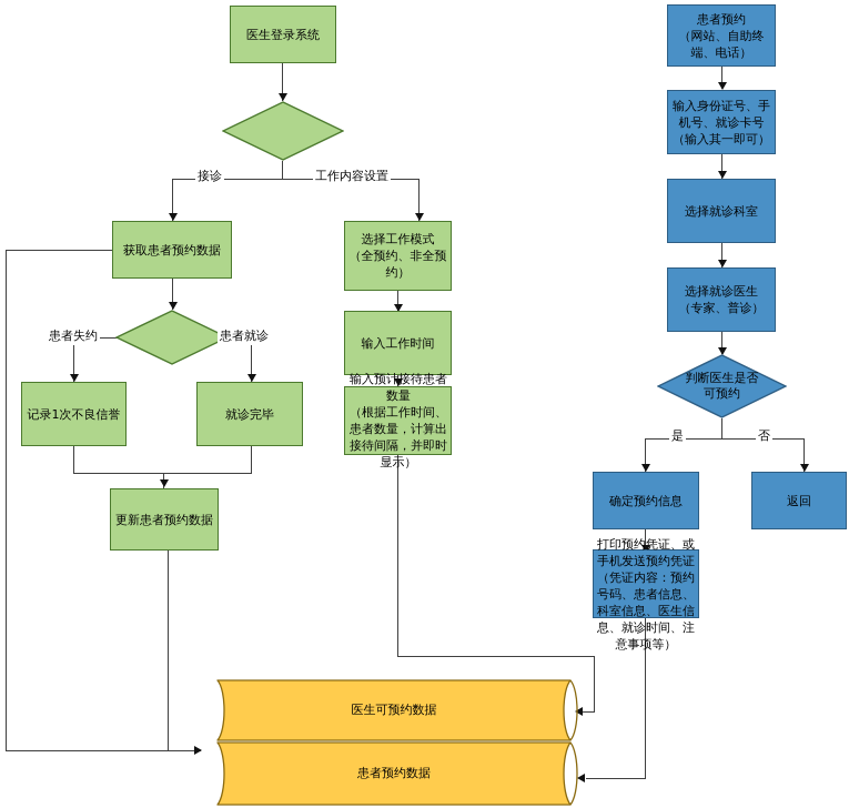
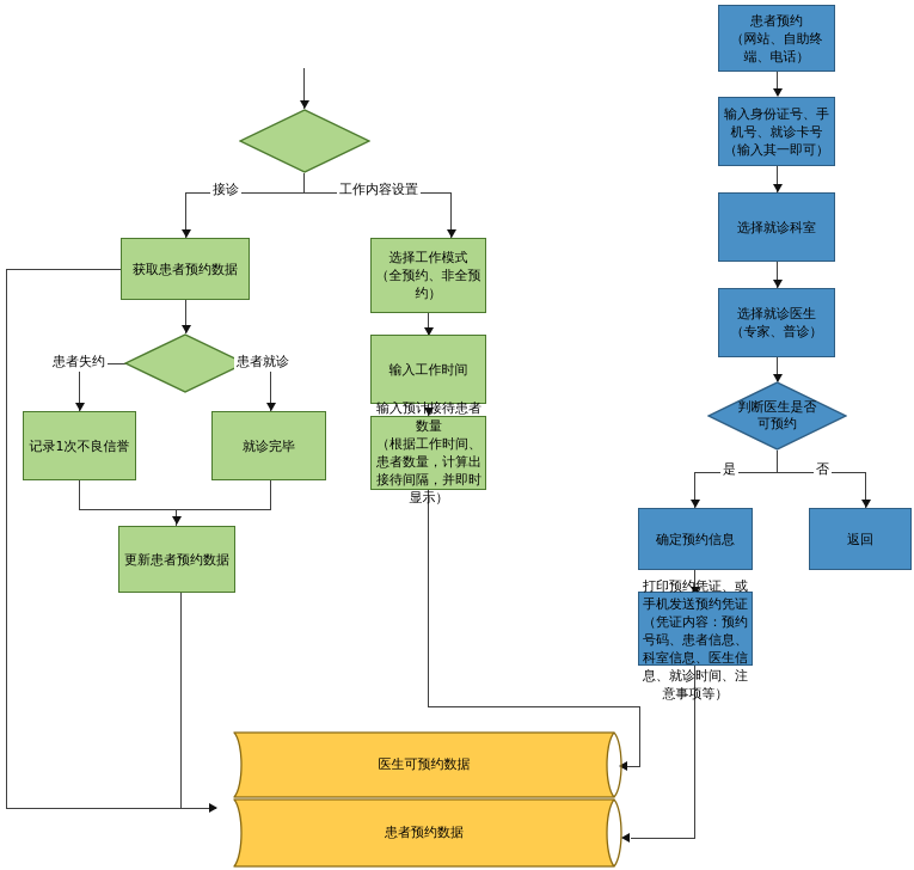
- 医生登录系统
  接诊
  工作内容设置
  获取患者预约数据
  患者失约
  患者就诊
  记录1次不良信誉
  就诊完毕
  更新患者预约数据
  选择工作模式
  （全预约、非全预
  约）
  输入工作时间
  输入预计接待患者
  数量
  （根据工作时间、
  患者数量，计算出
  接待间隔，并即时
  显示）
  患者预约
  （网站、自助终
  端、电话）
  输入身份证号、手
  机号、就诊卡号
  （输入其一即可）
  选择就诊科室
  选择就诊医生
  （专家、普诊）
  判断医生是否
  可预约
  是
  否
  确定预约信息
  返回
  打印预约凭证、或
  手机发送预约凭证
  （凭证内容：预约
  号码、患者信息、
  科室信息、医生信
  息、就诊时间、注
  意事项等）
  医生可预约数据
  患者预约数据
